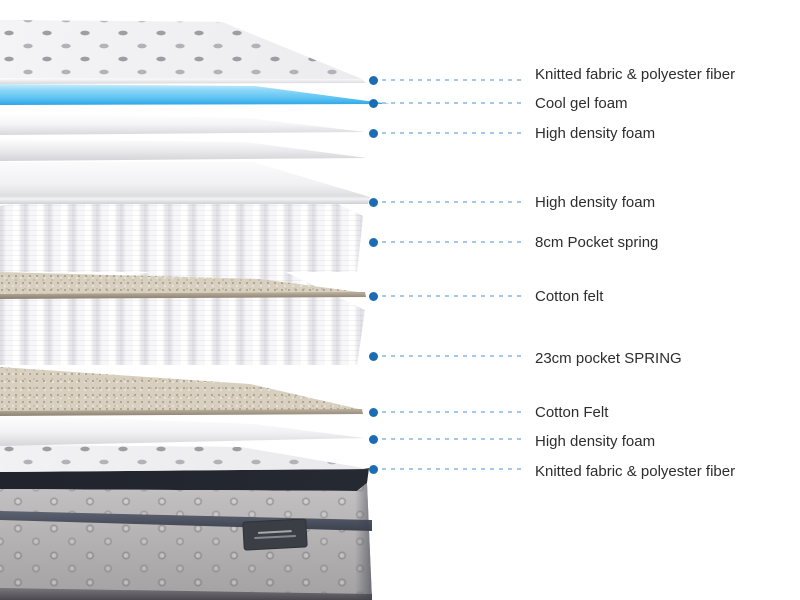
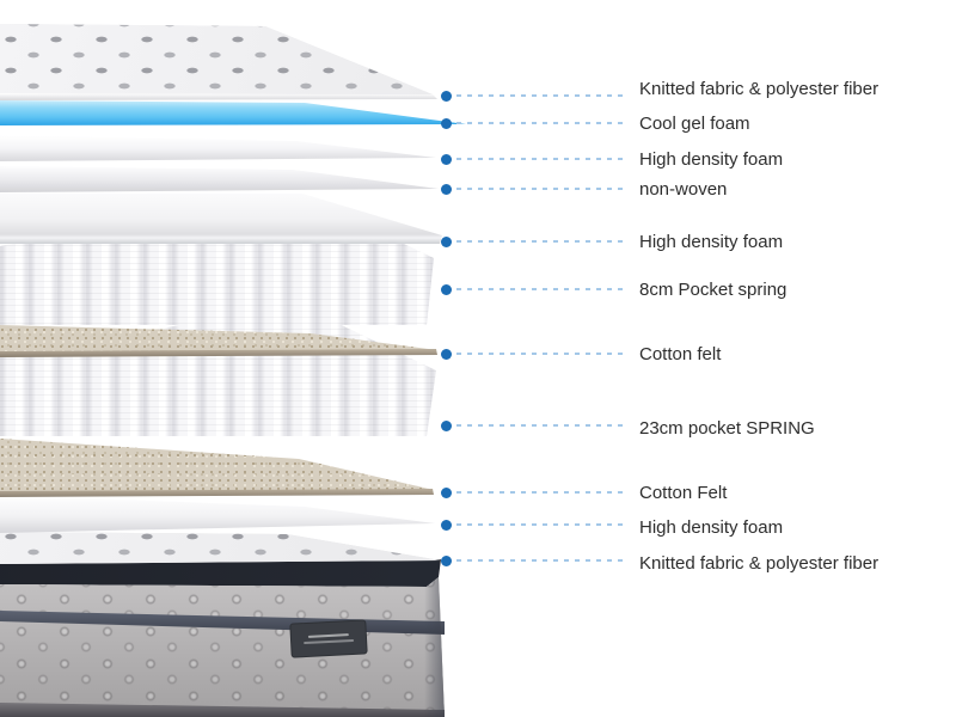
  Knitted fabric & polyester fiber
  Cool gel foam
  High density foam
+ non-woven
  High density foam
  8cm Pocket spring
  Cotton felt
  23cm pocket SPRING
  Cotton Felt
  High density foam
  Knitted fabric & polyester fiber
